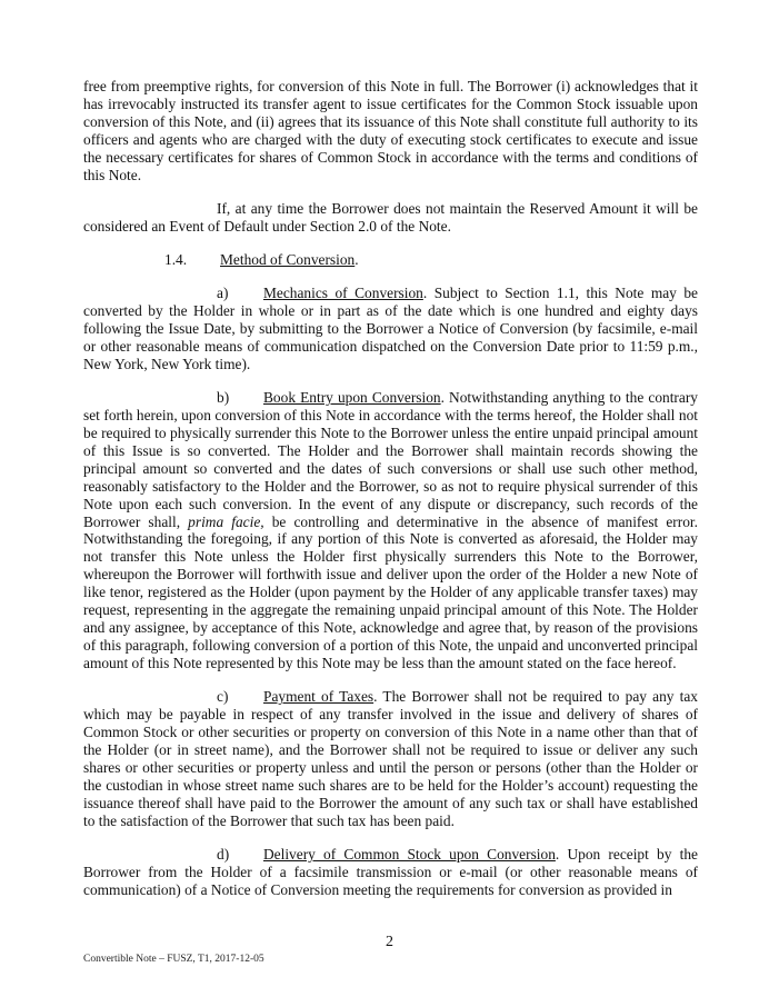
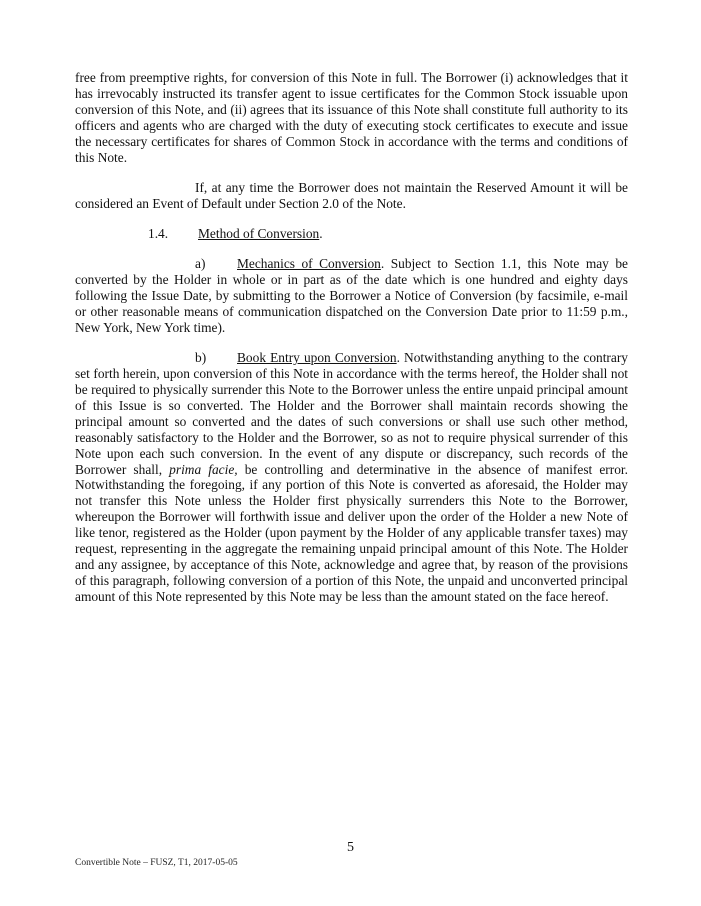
  free from preemptive rights, for conversion of this Note in full. The Borrower (i) acknowledges that it has irrevocably instructed its transfer agent to issue certificates for the Common Stock issuable upon conversion of this Note, and (ii) agrees that its issuance of this Note shall constitute full authority to its officers and agents who are charged with the duty of executing stock certificates to execute and issue the necessary certificates for shares of Common Stock in accordance with the terms and conditions of this Note.
  If, at any time the Borrower does not maintain the Reserved Amount it will be considered an Event of Default under Section 2.0 of the Note.
  1.4. Method of Conversion.
  a) Mechanics of Conversion. Subject to Section 1.1, this Note may be converted by the Holder in whole or in part as of the date which is one hundred and eighty days following the Issue Date, by submitting to the Borrower a Notice of Conversion (by facsimile, e-mail or other reasonable means of communication dispatched on the Conversion Date prior to 11:59 p.m., New York, New York time).
  b) Book Entry upon Conversion. Notwithstanding anything to the contrary set forth herein, upon conversion of this Note in accordance with the terms hereof, the Holder shall not be required to physically surrender this Note to the Borrower unless the entire unpaid principal amount of this Issue is so converted. The Holder and the Borrower shall maintain records showing the principal amount so converted and the dates of such conversions or shall use such other method, reasonably satisfactory to the Holder and the Borrower, so as not to require physical surrender of this Note upon each such conversion. In the event of any dispute or discrepancy, such records of the Borrower shall, prima facie, be controlling and determinative in the absence of manifest error. Notwithstanding the foregoing, if any portion of this Note is converted as aforesaid, the Holder may not transfer this Note unless the Holder first physically surrenders this Note to the Borrower, whereupon the Borrower will forthwith issue and deliver upon the order of the Holder a new Note of like tenor, registered as the Holder (upon payment by the Holder of any applicable transfer taxes) may request, representing in the aggregate the remaining unpaid principal amount of this Note. The Holder and any assignee, by acceptance of this Note, acknowledge and agree that, by reason of the provisions of this paragraph, following conversion of a portion of this Note, the unpaid and unconverted principal amount of this Note represented by this Note may be less than the amount stated on the face hereof.
- c) Payment of Taxes. The Borrower shall not be required to pay any tax which may be payable in respect of any transfer involved in the issue and delivery of shares of Common Stock or other securities or property on conversion of this Note in a name other than that of the Holder (or in street name), and the Borrower shall not be required to issue or deliver any such shares or other securities or property unless and until the person or persons (other than the Holder or the custodian in whose street name such shares are to be held for the Holder’s account) requesting the issuance thereof shall have paid to the Borrower the amount of any such tax or shall have established to the satisfaction of the Borrower that such tax has been paid.
- d) Delivery of Common Stock upon Conversion. Upon receipt by the Borrower from the Holder of a facsimile transmission or e-mail (or other reasonable means of communication) of a Notice of Conversion meeting the requirements for conversion as provided in
- 2
+ 5
- Convertible Note – FUSZ, T1, 2017-12-05
+ Convertible Note – FUSZ, T1, 2017-05-05
